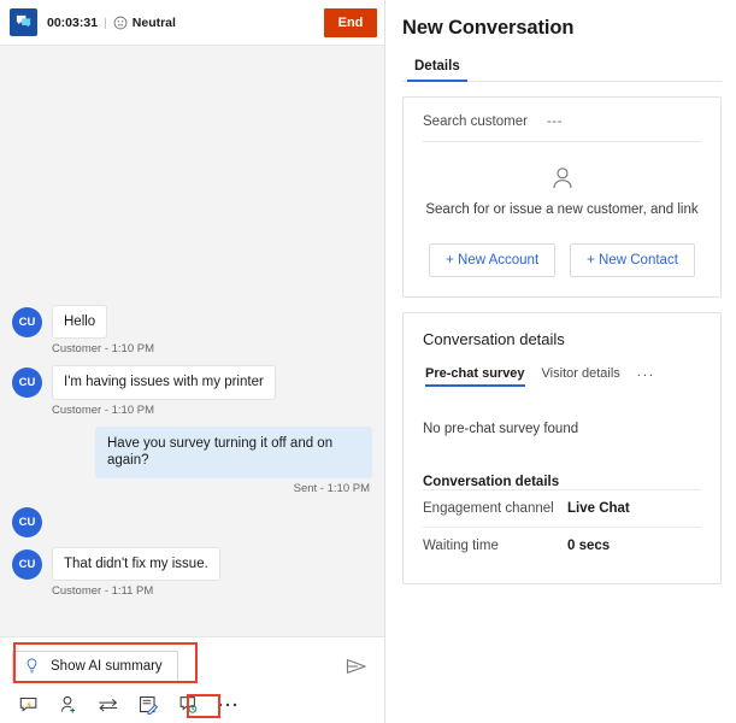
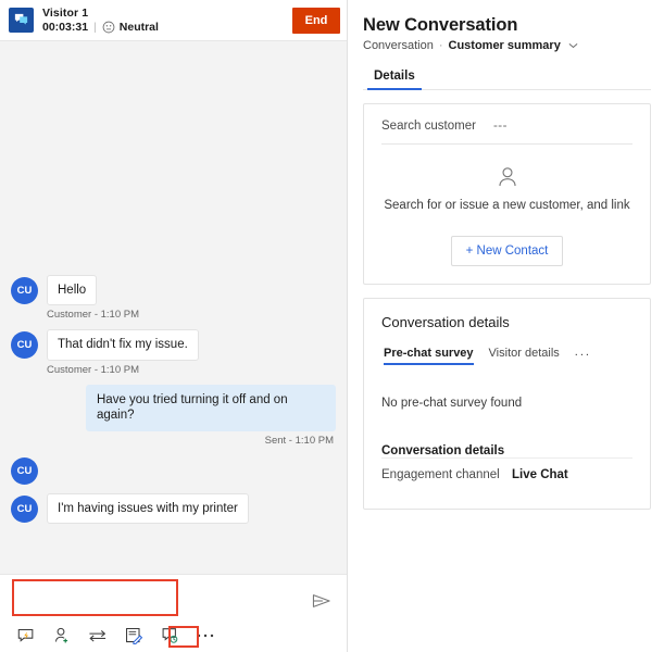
+ Visitor 1
  00:03:31
  |
  Neutral
  End
  CU
  Hello
  Customer - 1:10 PM
  CU
- I'm having issues with my printer
+ That didn't fix my issue.
  Customer - 1:10 PM
- Have you survey turning it off and on again?
+ Have you tried turning it off and on again?
  Sent - 1:10 PM
  CU
  CU
- That didn't fix my issue.
+ I'm having issues with my printer
- Customer - 1:11 PM
- Show AI summary
  New Conversation
+ Conversation
+ ·
+ Customer summary
  Details
  Search customer
  ---
  Search for or issue a new customer, and link
- + New Account
  + New Contact
  Conversation details
  Pre-chat survey
  Visitor details
  ...
  No pre-chat survey found
  Conversation details
  Engagement channel
  Live Chat
- Waiting time
- 0 secs
